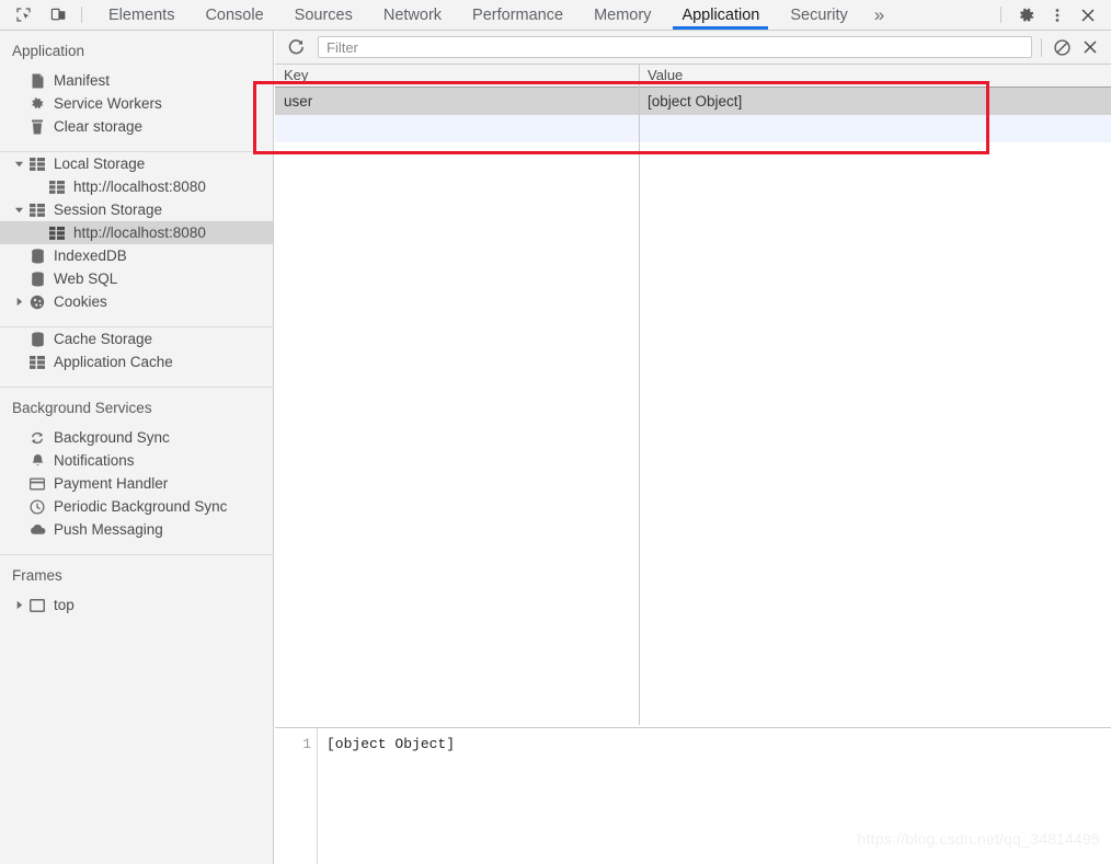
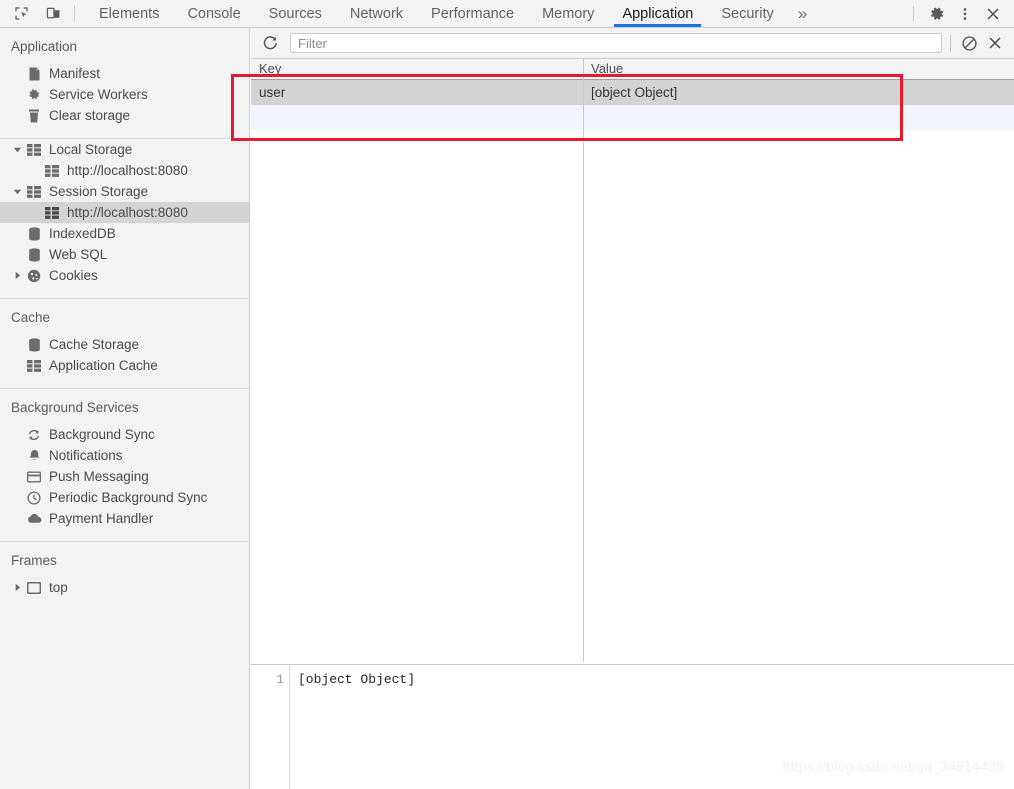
  Elements
  Console
  Sources
  Network
  Performance
  Memory
  Application
  Security
  »
  Application
  Manifest
  Service Workers
  Clear storage
  Local Storage
  http://localhost:8080
  Session Storage
  http://localhost:8080
  IndexedDB
  Web SQL
  Cookies
+ Cache
  Cache Storage
  Application Cache
  Background Services
  Background Sync
  Notifications
- Payment Handler
+ Push Messaging
  Periodic Background Sync
- Push Messaging
+ Payment Handler
  Frames
  top
  Filter
  Key
  Value
  user
  [object Object]
  1
  [object Object]
